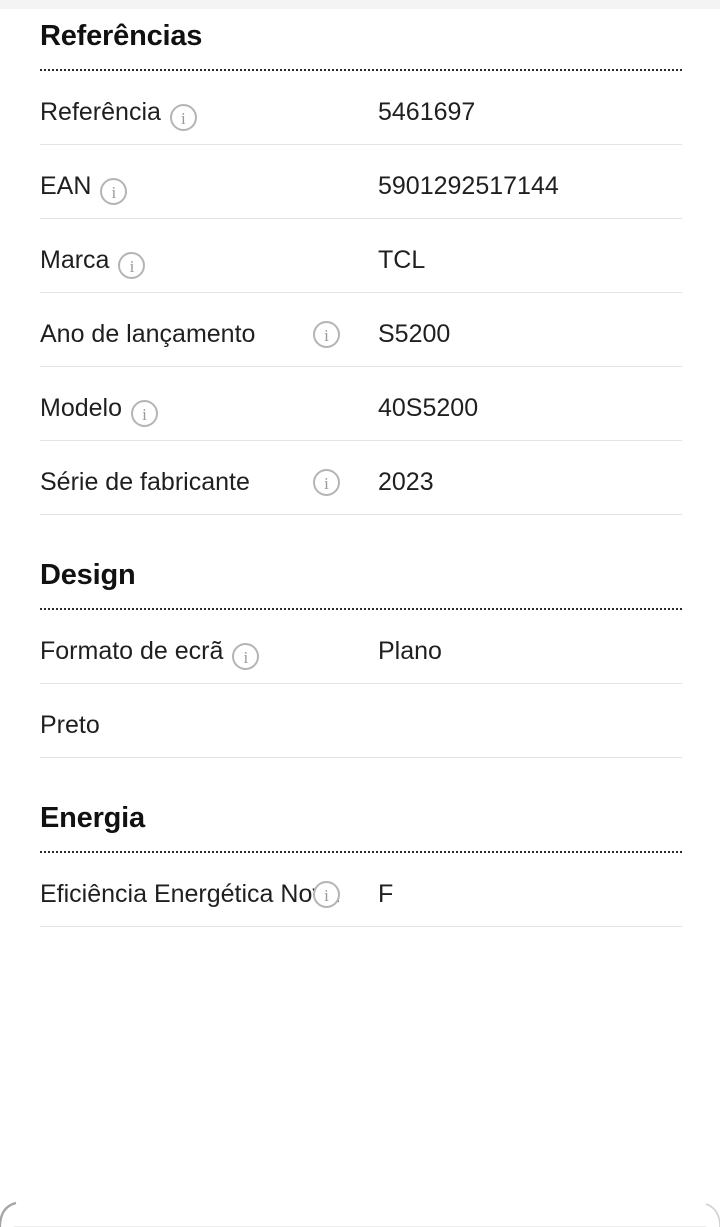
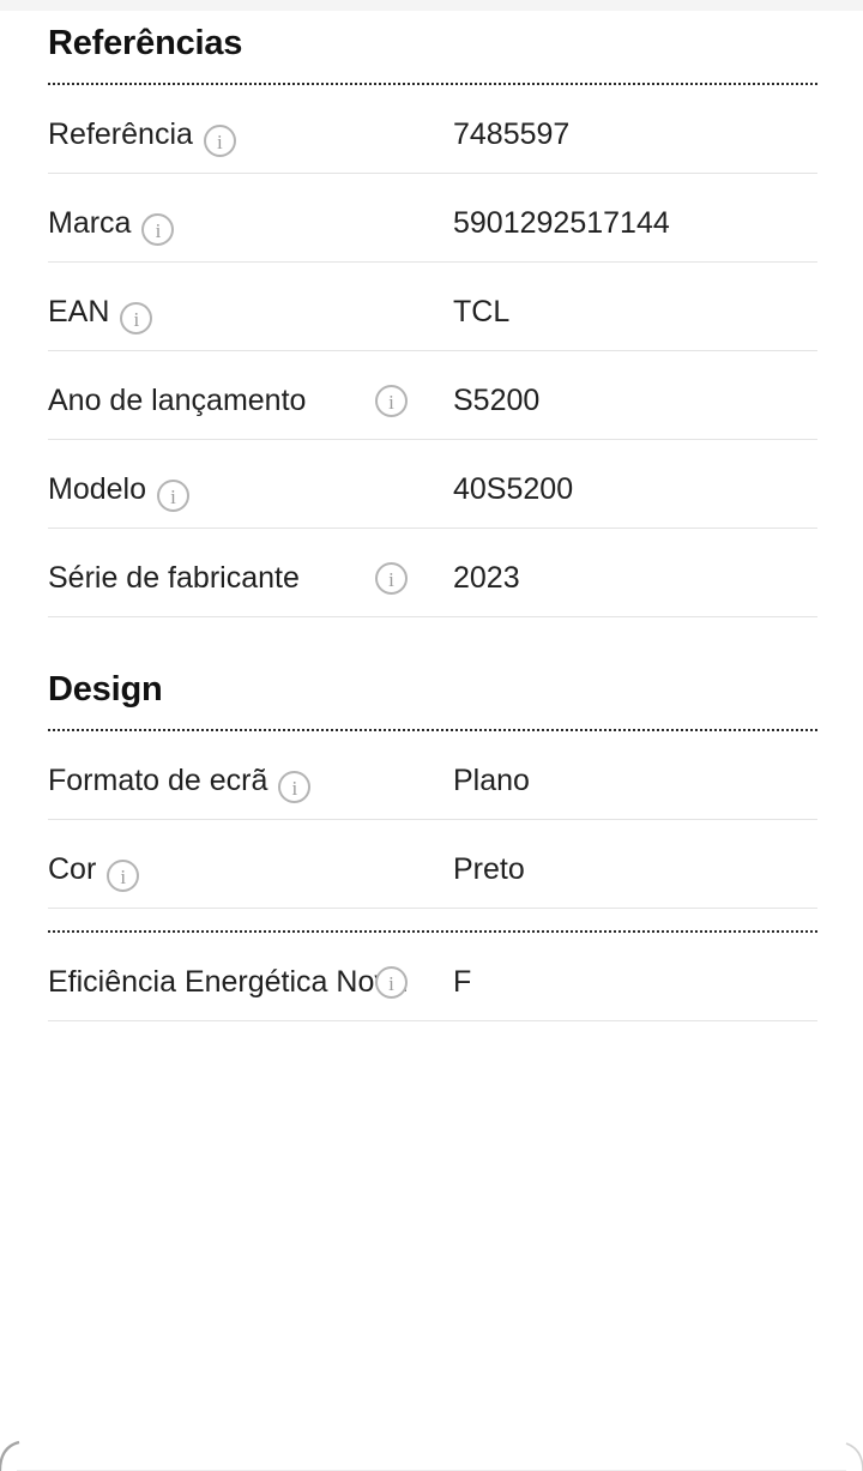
  Referências
  Referência i
- 5461697
+ 7485597
- EAN i
+ Marca i
  5901292517144
- Marca i
+ EAN i
  TCL
  Ano de lançamento
  i
  S5200
  Modelo i
  40S5200
  Série de fabricante
  i
  2023
  Design
  Formato de ecrã i
  Plano
+ Cor i
  Preto
- Energia
  Eficiência Energética No
  i
  F
